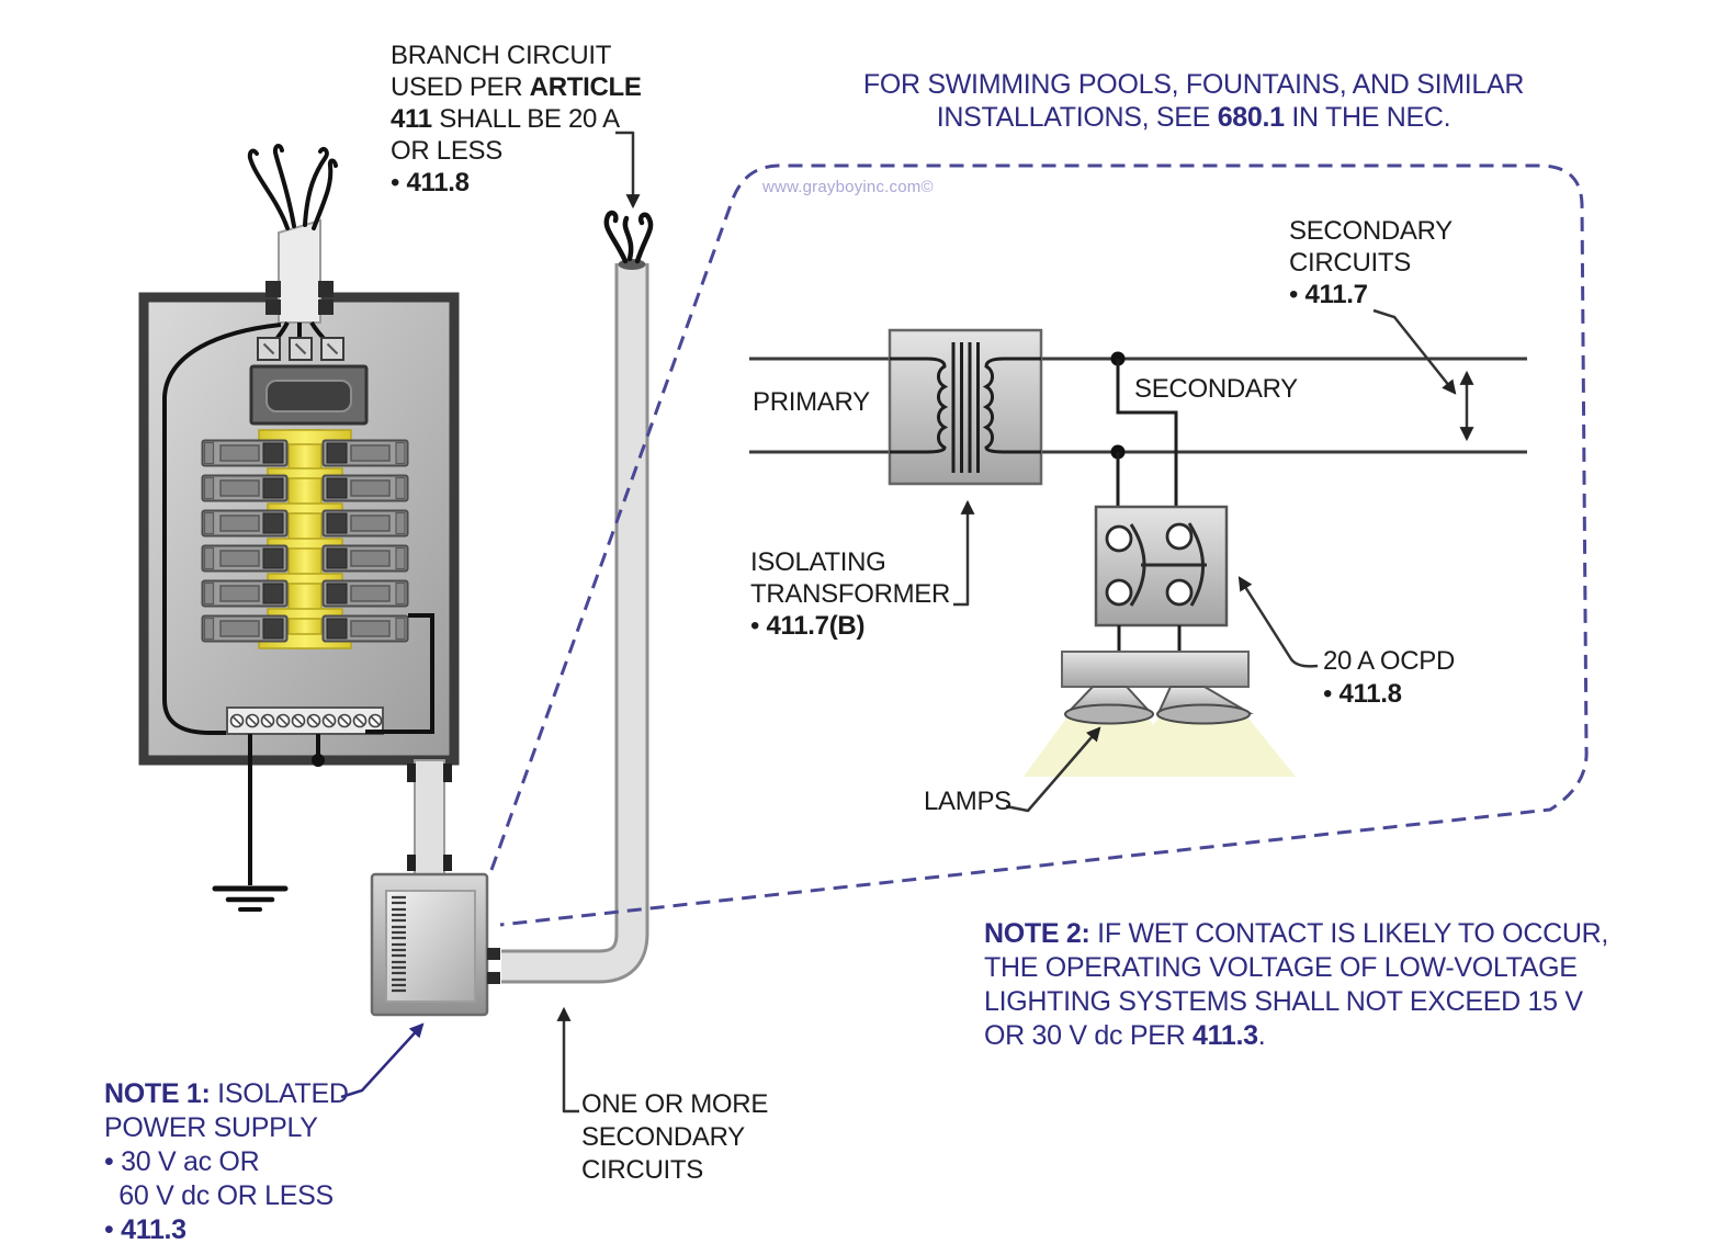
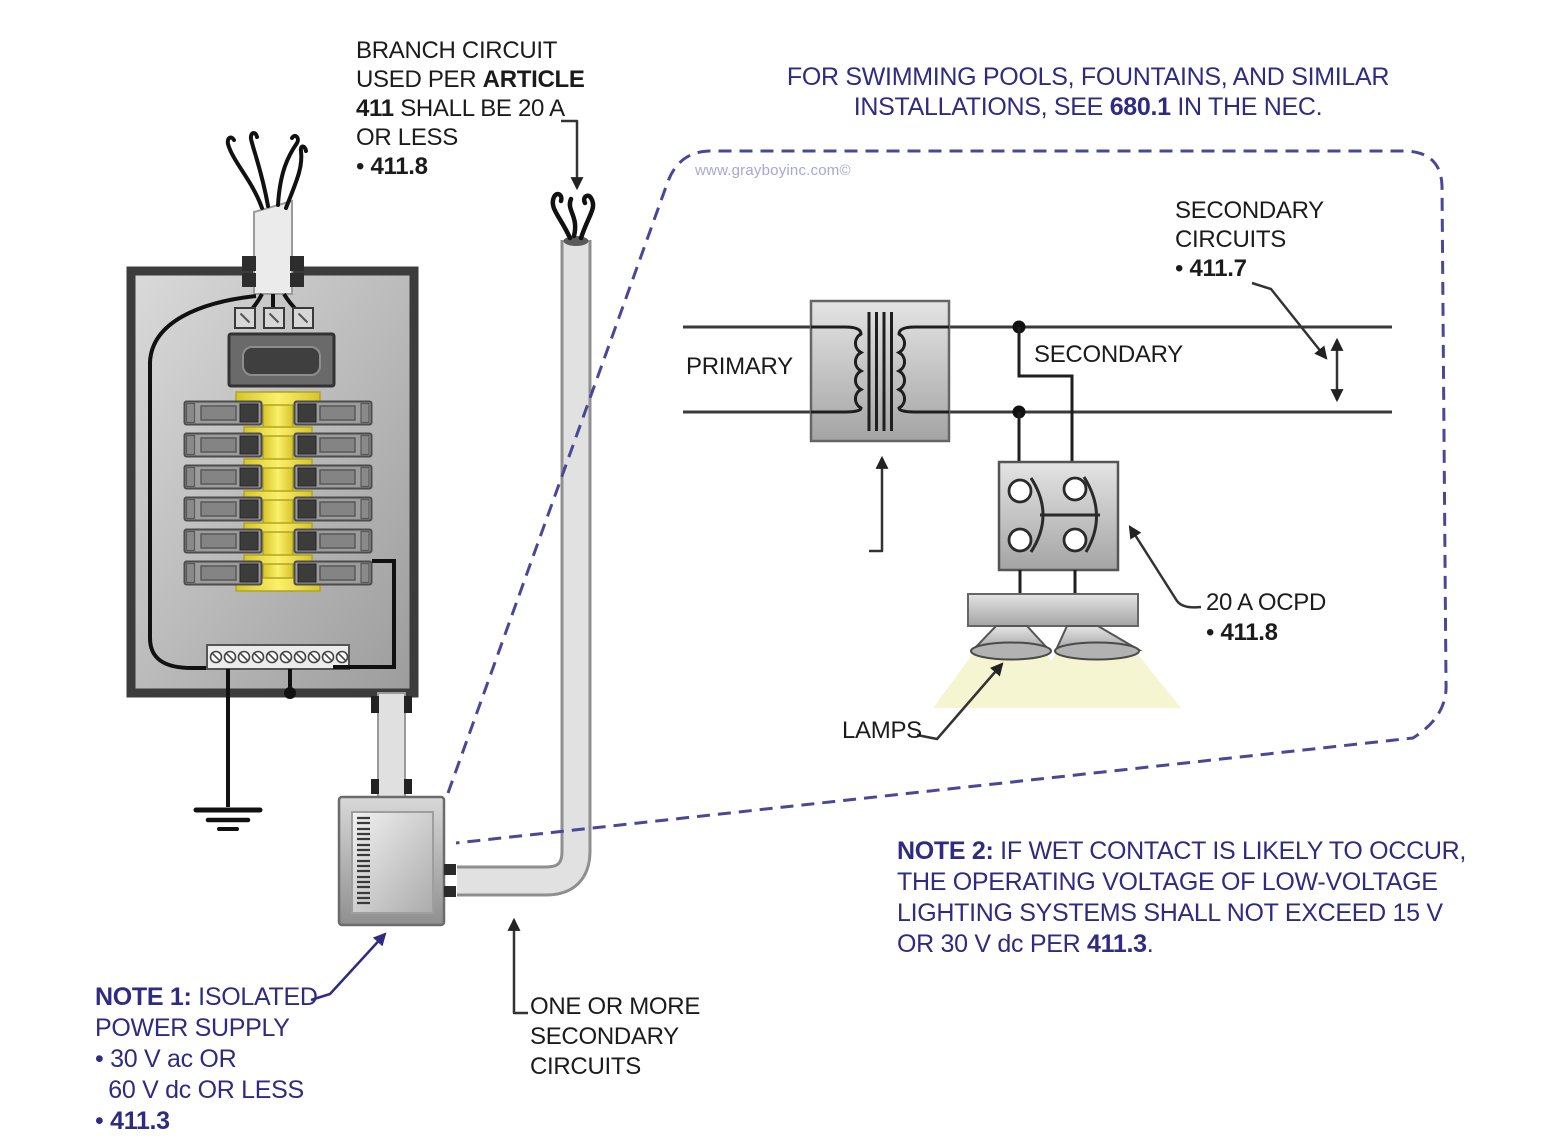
  BRANCH CIRCUIT
  USED PER ARTICLE
  411 SHALL BE 20 A
  OR LESS
  • 411.8
  FOR SWIMMING POOLS, FOUNTAINS, AND SIMILAR
  INSTALLATIONS, SEE 680.1 IN THE NEC.
  www.grayboyinc.com©
  SECONDARY
  CIRCUITS
  • 411.7
  PRIMARY
  SECONDARY
- ISOLATING
- TRANSFORMER
- • 411.7(B)
  20 A OCPD
  • 411.8
  LAMPS
  NOTE 2: IF WET CONTACT IS LIKELY TO OCCUR,
  THE OPERATING VOLTAGE OF LOW-VOLTAGE
  LIGHTING SYSTEMS SHALL NOT EXCEED 15 V
  OR 30 V dc PER 411.3.
  NOTE 1: ISOLATED
  POWER SUPPLY
  • 30 V ac OR
  60 V dc OR LESS
  • 411.3
  ONE OR MORE
  SECONDARY
  CIRCUITS
